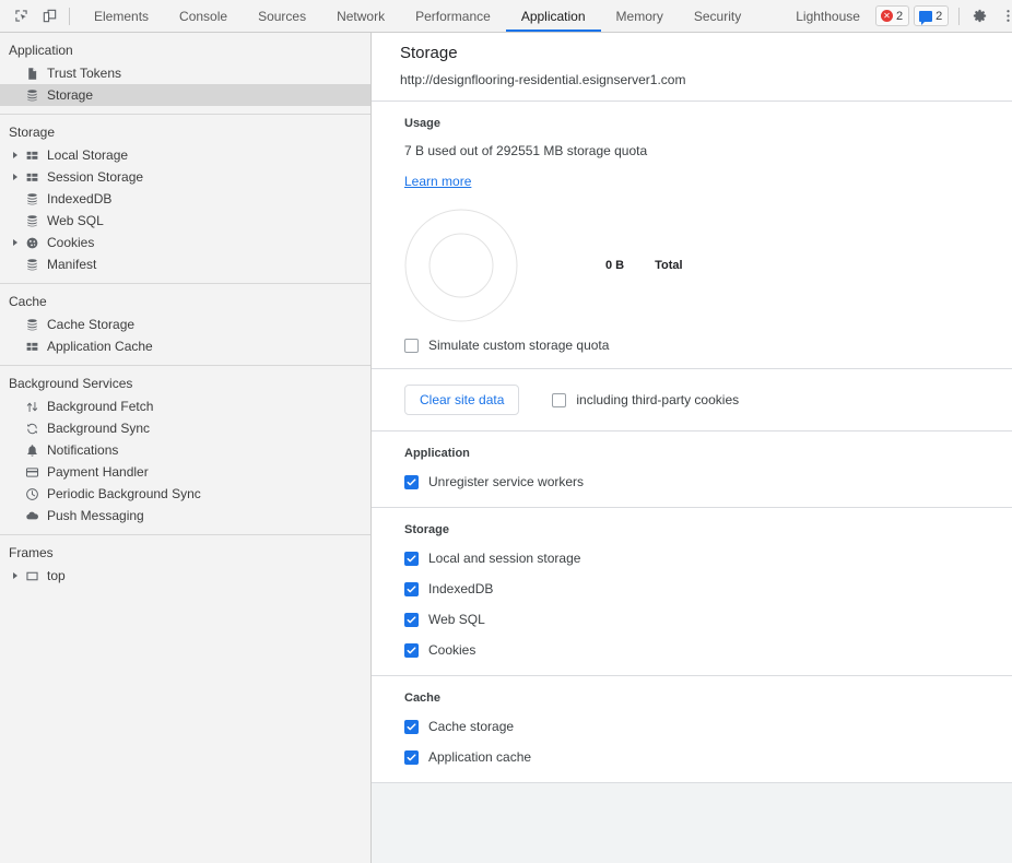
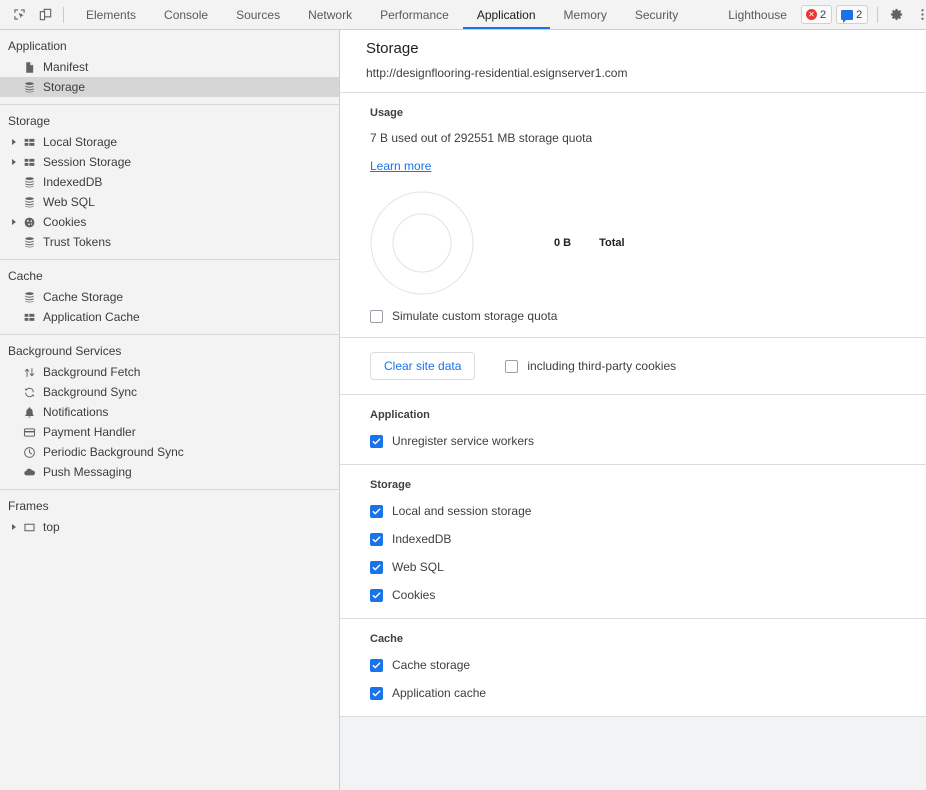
  Elements
  Console
  Sources
  Network
  Performance
  Application
  Memory
  Security
  Lighthouse
  ✕
  2
  2
  Application
- Trust Tokens
+ Manifest
  Storage
  Storage
  Local Storage
  Session Storage
  IndexedDB
  Web SQL
  Cookies
- Manifest
+ Trust Tokens
  Cache
  Cache Storage
  Application Cache
  Background Services
  Background Fetch
  Background Sync
  Notifications
  Payment Handler
  Periodic Background Sync
  Push Messaging
  Frames
  top
  Storage
  http://designflooring-residential.esignserver1.com
  Usage
  7 B used out of 292551 MB storage quota
  Learn more
  0 B
  Total
  Simulate custom storage quota
  Clear site data
  including third-party cookies
  Application
  Unregister service workers
  Storage
  Local and session storage
  IndexedDB
  Web SQL
  Cookies
  Cache
  Cache storage
  Application cache
